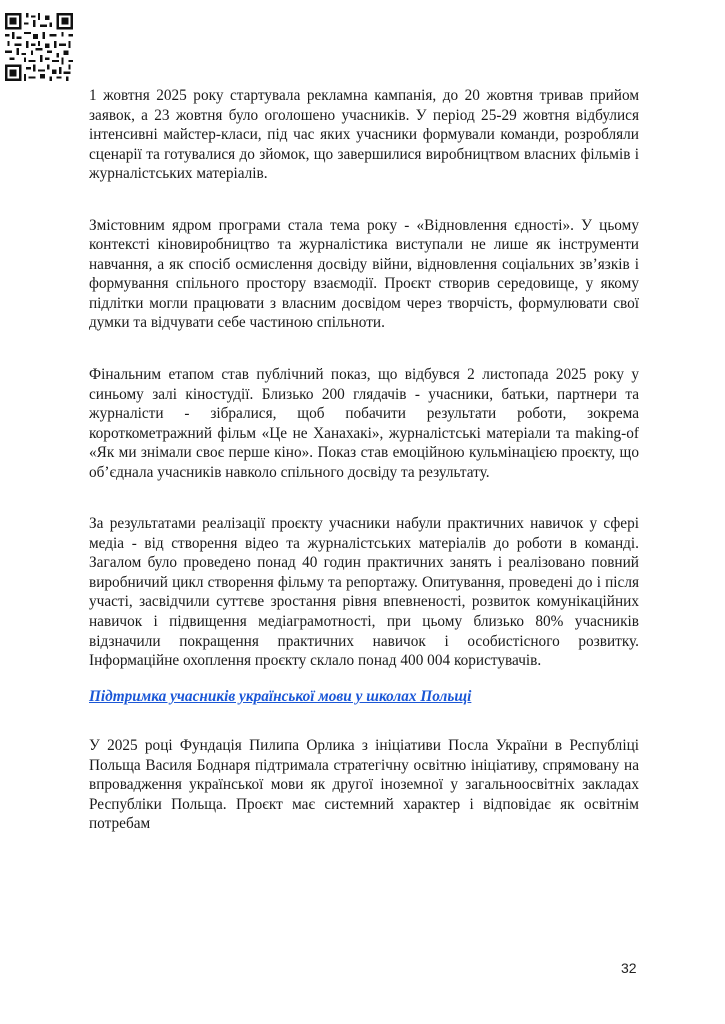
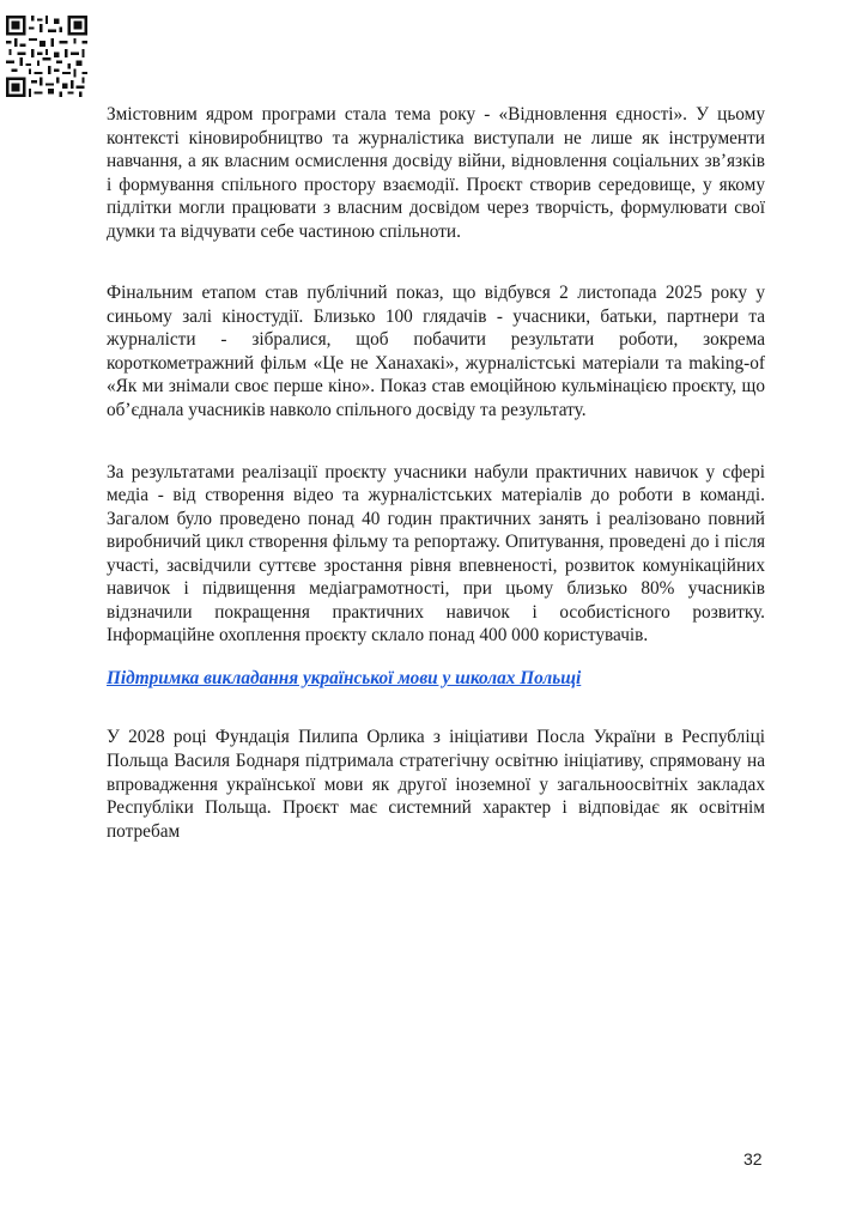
- 1 жовтня 2025 року стартувала рекламна кампанія, до 20 жовтня тривав прийом заявок, а 23 жовтня було оголошено учасників. У період 25-29 жовтня відбулися інтенсивні майстер-класи, під час яких учасники формували команди, розробляли сценарії та готувалися до зйомок, що завершилися виробництвом власних фільмів і журналістських матеріалів.
- Змістовним ядром програми стала тема року - «Відновлення єдності». У цьому контексті кіновиробництво та журналістика виступали не лише як інструменти навчання, а як спосіб осмислення досвіду війни, відновлення соціальних зв’язків і формування спільного простору взаємодії. Проєкт створив середовище, у якому підлітки могли працювати з власним досвідом через творчість, формулювати свої думки та відчувати себе частиною спільноти.
+ Змістовним ядром програми стала тема року - «Відновлення єдності». У цьому контексті кіновиробництво та журналістика виступали не лише як інструменти навчання, а як власним осмислення досвіду війни, відновлення соціальних зв’язків і формування спільного простору взаємодії. Проєкт створив середовище, у якому підлітки могли працювати з власним досвідом через творчість, формулювати свої думки та відчувати себе частиною спільноти.
- Фінальним етапом став публічний показ, що відбувся 2 листопада 2025 року у синьому залі кіностудії. Близько 200 глядачів - учасники, батьки, партнери та журналісти - зібралися, щоб побачити результати роботи, зокрема короткометражний фільм «Це не Ханахакі», журналістські матеріали та making-of «Як ми знімали своє перше кіно». Показ став емоційною кульмінацією проєкту, що об’єднала учасників навколо спільного досвіду та результату.
+ Фінальним етапом став публічний показ, що відбувся 2 листопада 2025 року у синьому залі кіностудії. Близько 100 глядачів - учасники, батьки, партнери та журналісти - зібралися, щоб побачити результати роботи, зокрема короткометражний фільм «Це не Ханахакі», журналістські матеріали та making-of «Як ми знімали своє перше кіно». Показ став емоційною кульмінацією проєкту, що об’єднала учасників навколо спільного досвіду та результату.
- За результатами реалізації проєкту учасники набули практичних навичок у сфері медіа - від створення відео та журналістських матеріалів до роботи в команді. Загалом було проведено понад 40 годин практичних занять і реалізовано повний виробничий цикл створення фільму та репортажу. Опитування, проведені до і після участі, засвідчили суттєве зростання рівня впевненості, розвиток комунікаційних навичок і підвищення медіаграмотності, при цьому близько 80% учасників відзначили покращення практичних навичок і особистісного розвитку. Інформаційне охоплення проєкту склало понад 400 004 користувачів.
+ За результатами реалізації проєкту учасники набули практичних навичок у сфері медіа - від створення відео та журналістських матеріалів до роботи в команді. Загалом було проведено понад 40 годин практичних занять і реалізовано повний виробничий цикл створення фільму та репортажу. Опитування, проведені до і після участі, засвідчили суттєве зростання рівня впевненості, розвиток комунікаційних навичок і підвищення медіаграмотності, при цьому близько 80% учасників відзначили покращення практичних навичок і особистісного розвитку. Інформаційне охоплення проєкту склало понад 400 000 користувачів.
- Підтримка учасників української мови у школах Польщі
+ Підтримка викладання української мови у школах Польщі
- У 2025 році Фундація Пилипа Орлика з ініціативи Посла України в Республіці Польща Василя Боднаря підтримала стратегічну освітню ініціативу, спрямовану на впровадження української мови як другої іноземної у загальноосвітніх закладах Республіки Польща. Проєкт має системний характер і відповідає як освітнім потребам
+ У 2028 році Фундація Пилипа Орлика з ініціативи Посла України в Республіці Польща Василя Боднаря підтримала стратегічну освітню ініціативу, спрямовану на впровадження української мови як другої іноземної у загальноосвітніх закладах Республіки Польща. Проєкт має системний характер і відповідає як освітнім потребам
  32
